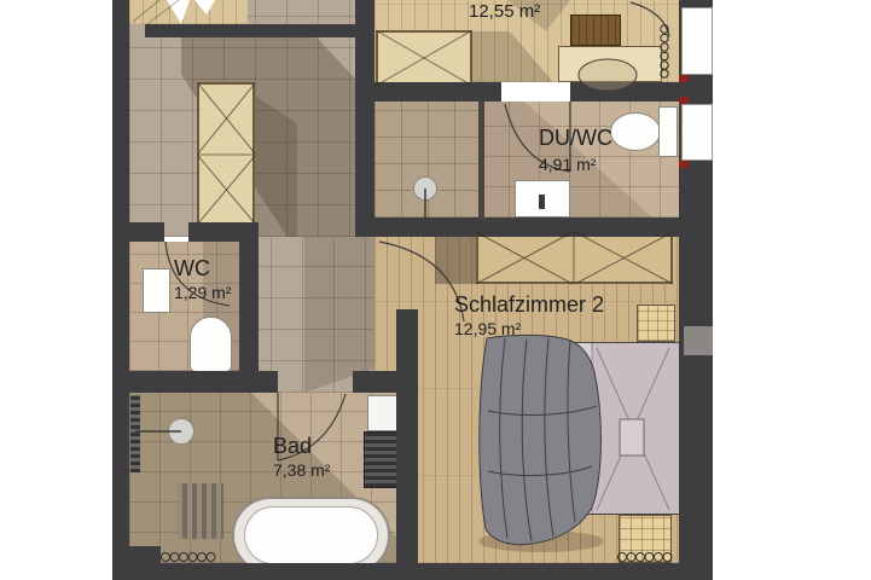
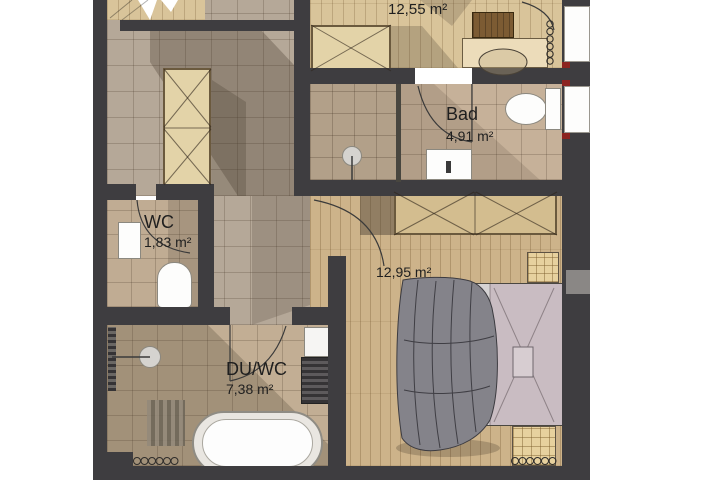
  12,55 m²
- DU/WC
+ Bad
  4,91 m²
  WC
- 1,29 m²
+ 1,83 m²
- Schlafzimmer 2
  12,95 m²
- Bad
+ DU/WC
  7,38 m²
